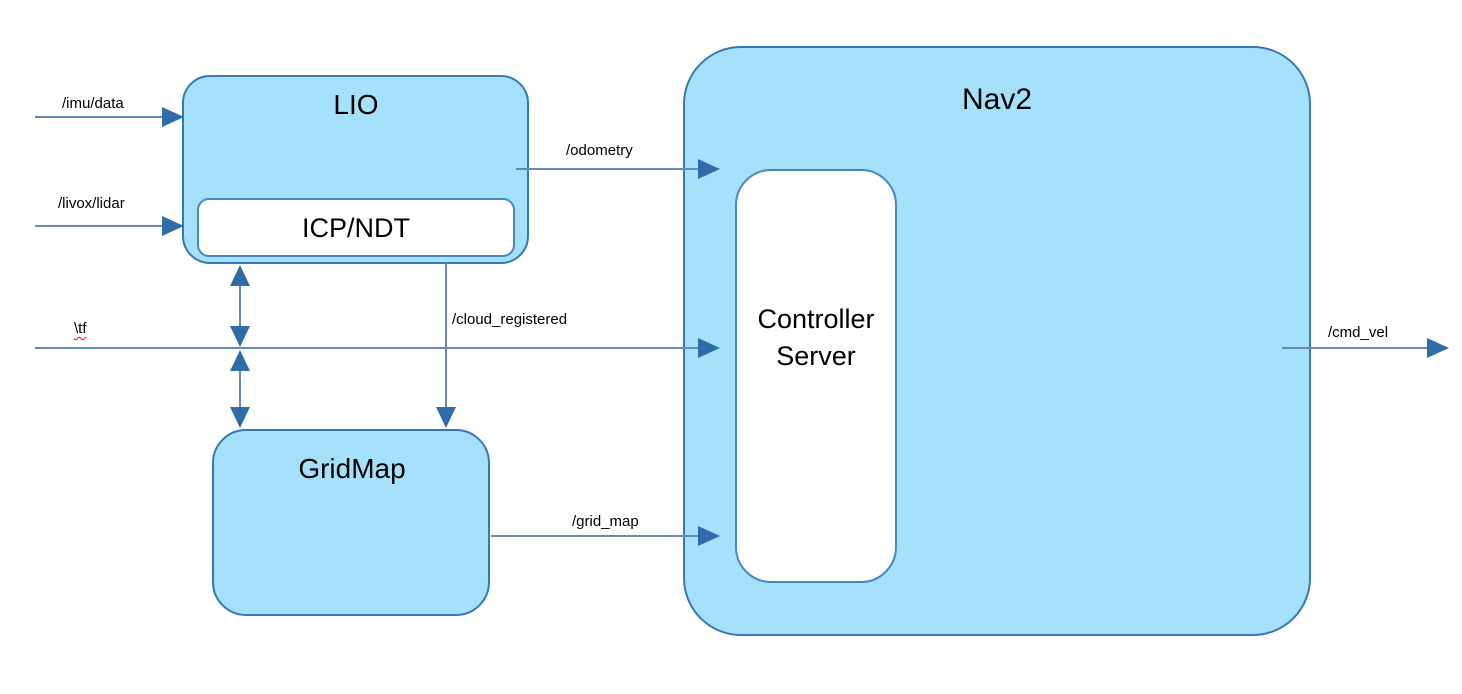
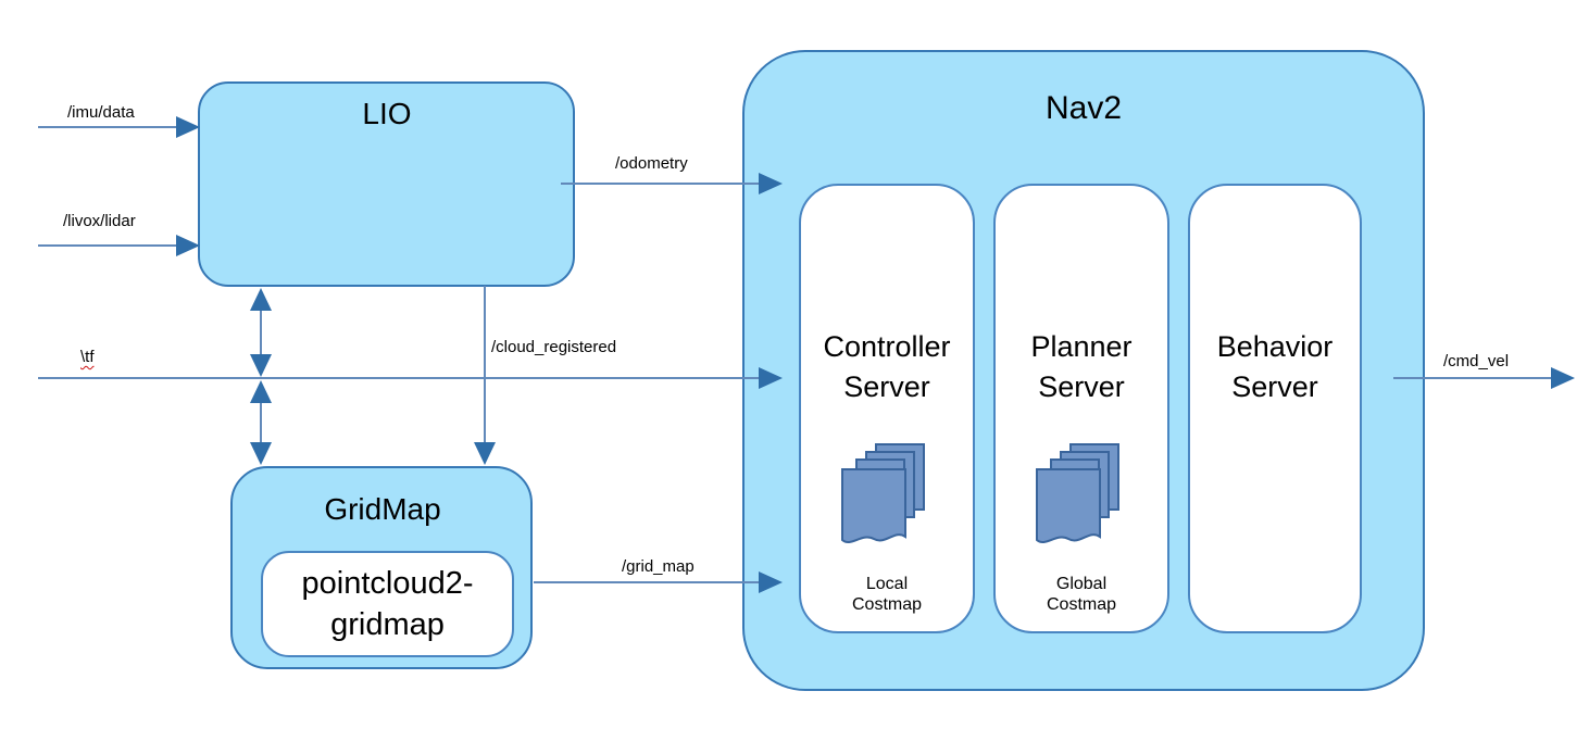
  LIO
- ICP/NDT
  GridMap
+ pointcloud2-gridmap
  Nav2
  Controller Server
+ Local Costmap
+ Planner Server
+ Global Costmap
+ Behavior Server
  /imu/data
  /livox/lidar
  /odometry
  \tf
  /cloud_registered
  /grid_map
  /cmd_vel
